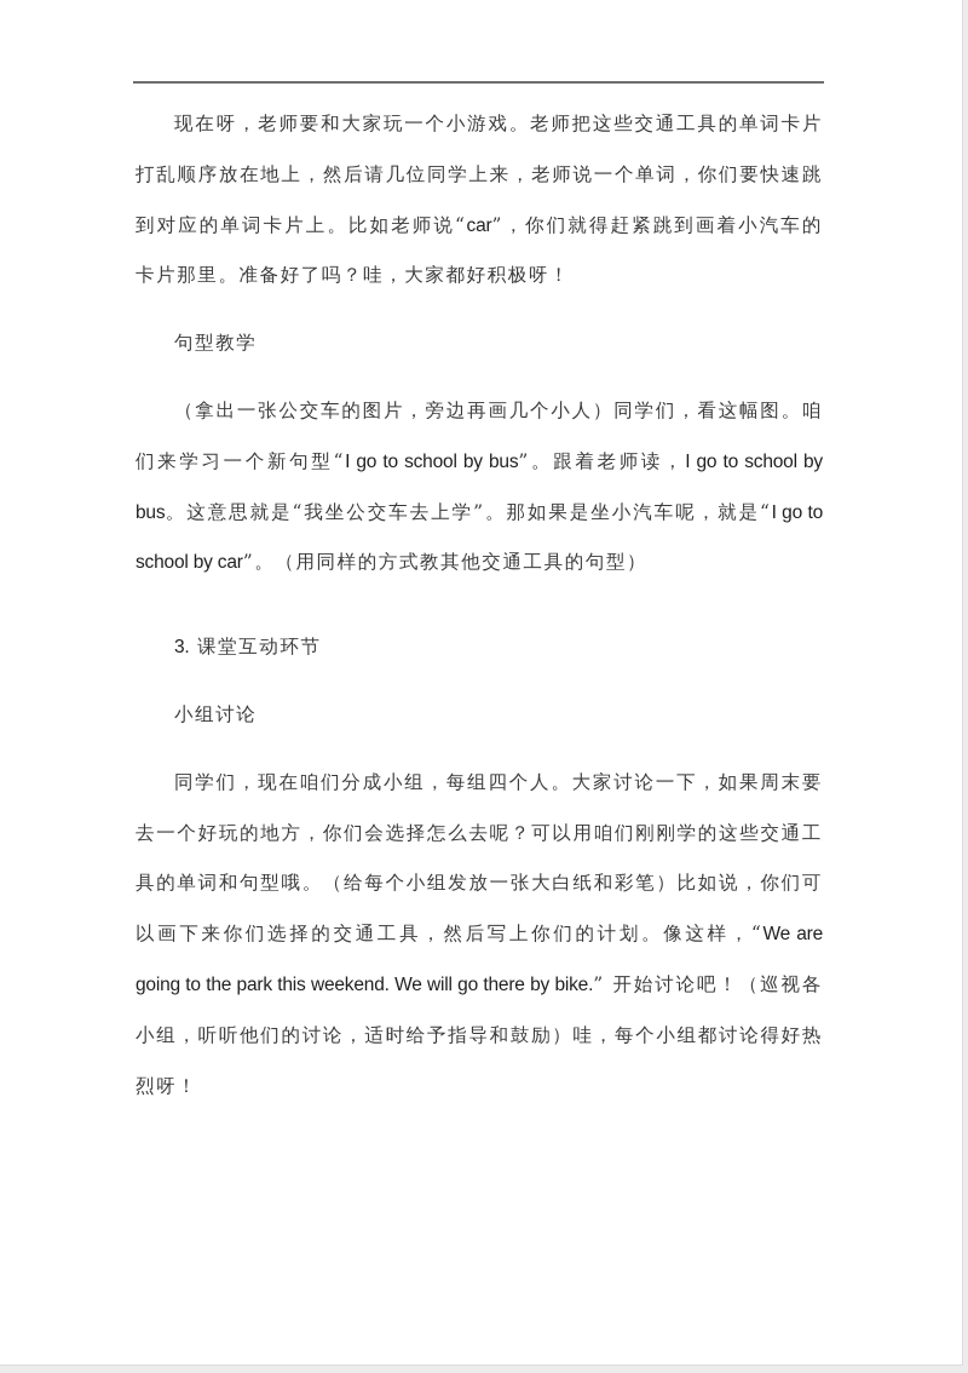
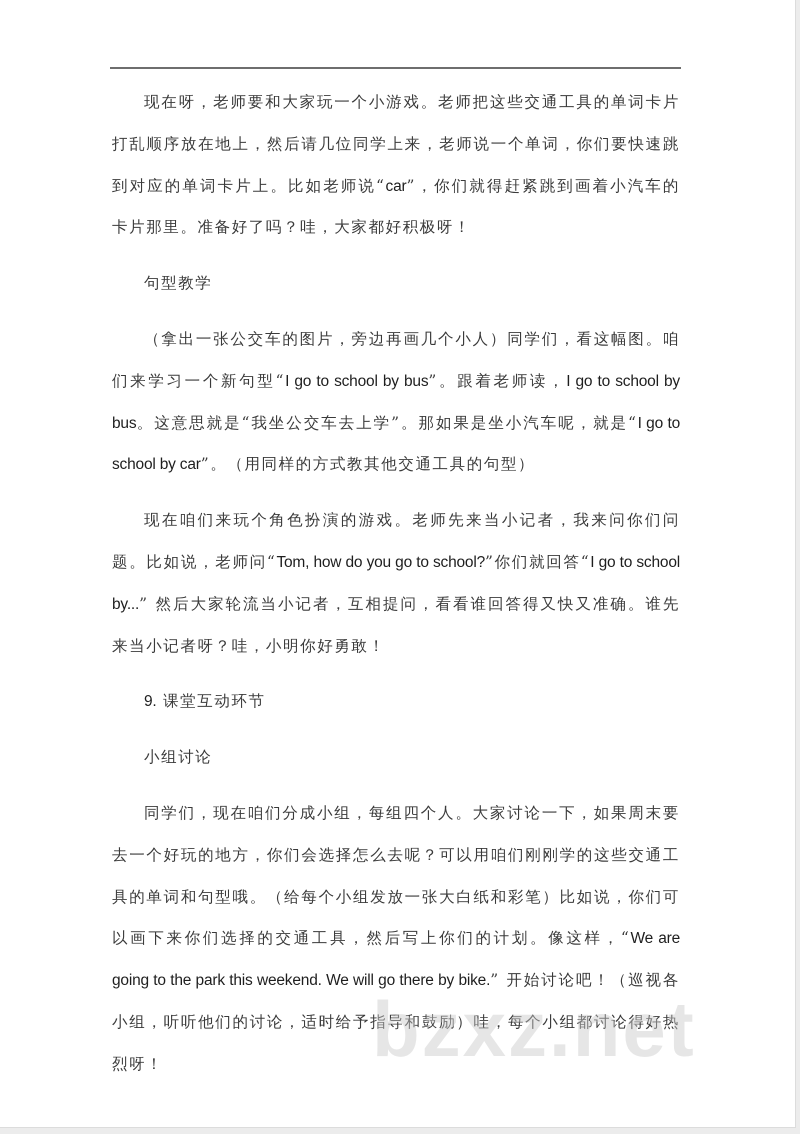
  现在呀，老师要和大家玩一个小游戏。老师把这些交通工具的单词卡片打乱顺序放在地上，然后请几位同学上来，老师说一个单词，你们要快速跳到对应的单词卡片上。比如老师说“car”，你们就得赶紧跳到画着小汽车的卡片那里。准备好了吗？哇，大家都好积极呀！
  句型教学
  （拿出一张公交车的图片，旁边再画几个小人）同学们，看这幅图。咱们来学习一个新句型“I go to school by bus”。跟着老师读，I go to school by bus。这意思就是“我坐公交车去上学”。那如果是坐小汽车呢，就是“I go to school by car”。（用同样的方式教其他交通工具的句型）
+ 现在咱们来玩个角色扮演的游戏。老师先来当小记者，我来问你们问题。比如说，老师问“Tom, how do you go to school?”你们就回答“I go to school by...” 然后大家轮流当小记者，互相提问，看看谁回答得又快又准确。谁先来当小记者呀？哇，小明你好勇敢！
- 3. 课堂互动环节
+ 9. 课堂互动环节
  小组讨论
  同学们，现在咱们分成小组，每组四个人。大家讨论一下，如果周末要去一个好玩的地方，你们会选择怎么去呢？可以用咱们刚刚学的这些交通工具的单词和句型哦。（给每个小组发放一张大白纸和彩笔）比如说，你们可以画下来你们选择的交通工具，然后写上你们的计划。像这样，“We are going to the park this weekend. We will go there by bike.” 开始讨论吧！（巡视各小组，听听他们的讨论，适时给予指导和鼓励）哇，每个小组都讨论得好热烈呀！
+ bzxz.net
